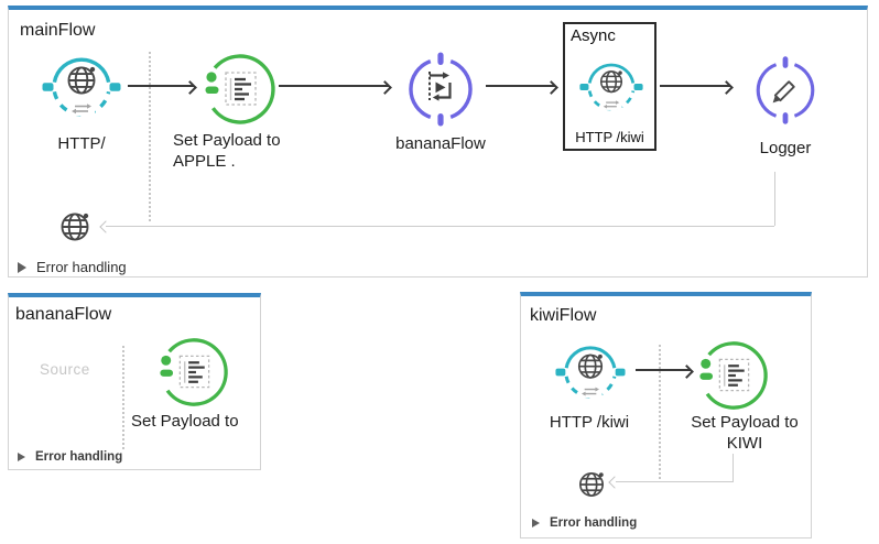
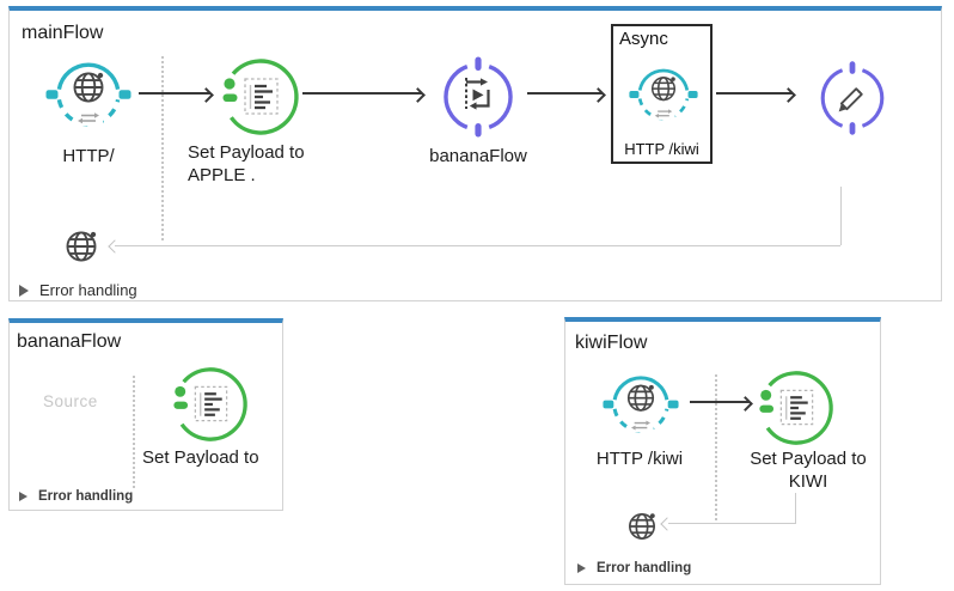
  mainFlow
  HTTP/
  Set Payload to
  APPLE .
  bananaFlow
  Async
  HTTP /kiwi
- Logger
  Error handling
  bananaFlow
  Source
  Set Payload to
  Error handling
  kiwiFlow
  HTTP /kiwi
  Set Payload to
  KIWI
  Error handling
